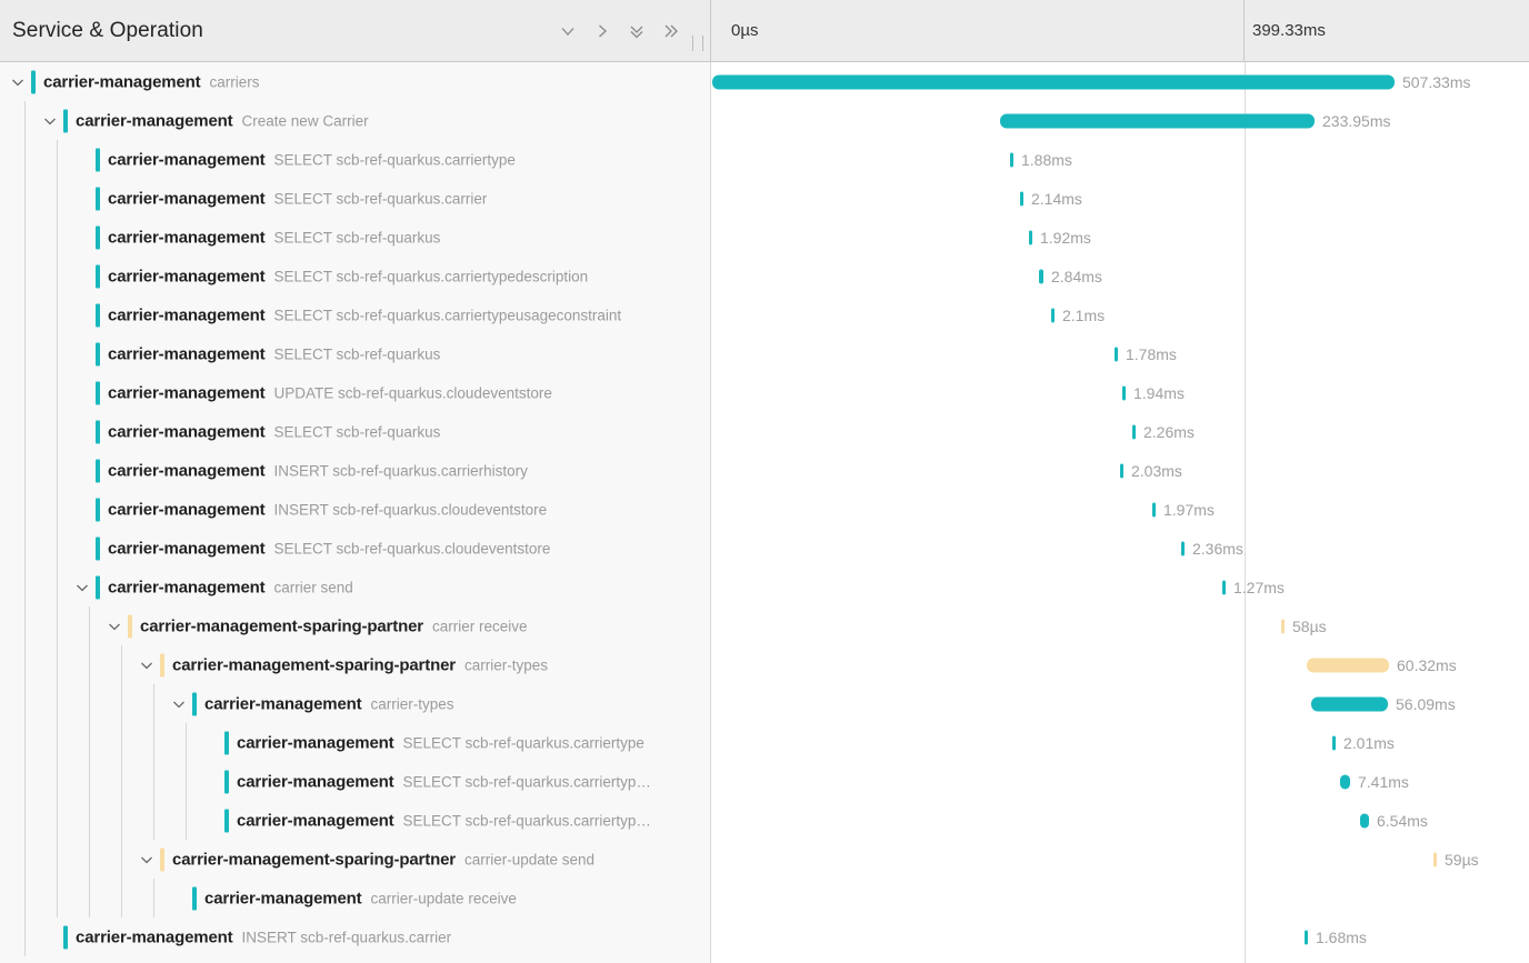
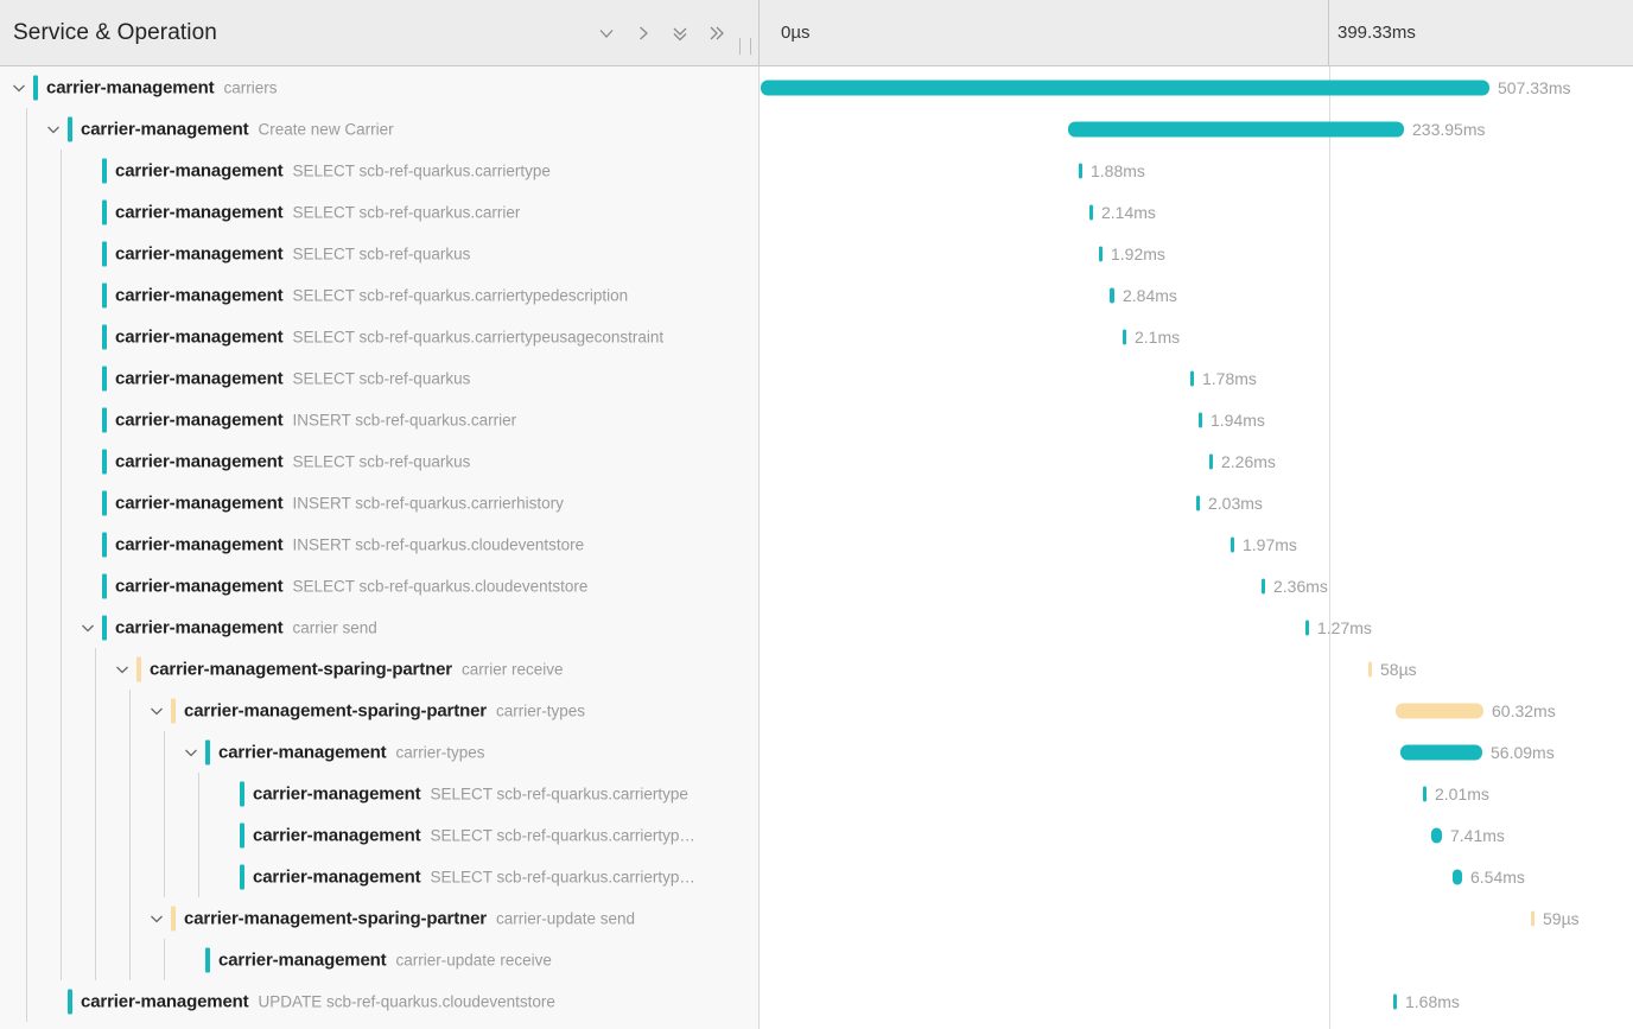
  Service & Operation
  0µs
  399.33ms
  carrier-management
  carriers
  carrier-management
  Create new Carrier
  carrier-management
  SELECT scb-ref-quarkus.carriertype
  carrier-management
  SELECT scb-ref-quarkus.carrier
  carrier-management
  SELECT scb-ref-quarkus
  carrier-management
  SELECT scb-ref-quarkus.carriertypedescription
  carrier-management
  SELECT scb-ref-quarkus.carriertypeusageconstraint
  carrier-management
  SELECT scb-ref-quarkus
  carrier-management
- UPDATE scb-ref-quarkus.cloudeventstore
+ INSERT scb-ref-quarkus.carrier
  carrier-management
  SELECT scb-ref-quarkus
  carrier-management
  INSERT scb-ref-quarkus.carrierhistory
  carrier-management
  INSERT scb-ref-quarkus.cloudeventstore
  carrier-management
  SELECT scb-ref-quarkus.cloudeventstore
  carrier-management
  carrier send
  carrier-management-sparing-partner
  carrier receive
  carrier-management-sparing-partner
  carrier-types
  carrier-management
  carrier-types
  carrier-management
  SELECT scb-ref-quarkus.carriertype
  carrier-management
  SELECT scb-ref-quarkus.carriertyp…
  carrier-management
  SELECT scb-ref-quarkus.carriertyp…
  carrier-management-sparing-partner
  carrier-update send
  carrier-management
  carrier-update receive
  carrier-management
- INSERT scb-ref-quarkus.carrier
+ UPDATE scb-ref-quarkus.cloudeventstore
  507.33ms
  233.95ms
  1.88ms
  2.14ms
  1.92ms
  2.84ms
  2.1ms
  1.78ms
  1.94ms
  2.26ms
  2.03ms
  1.97ms
  2.36ms
  1.27ms
  58µs
  60.32ms
  56.09ms
  2.01ms
  7.41ms
  6.54ms
  59µs
  1.68ms
